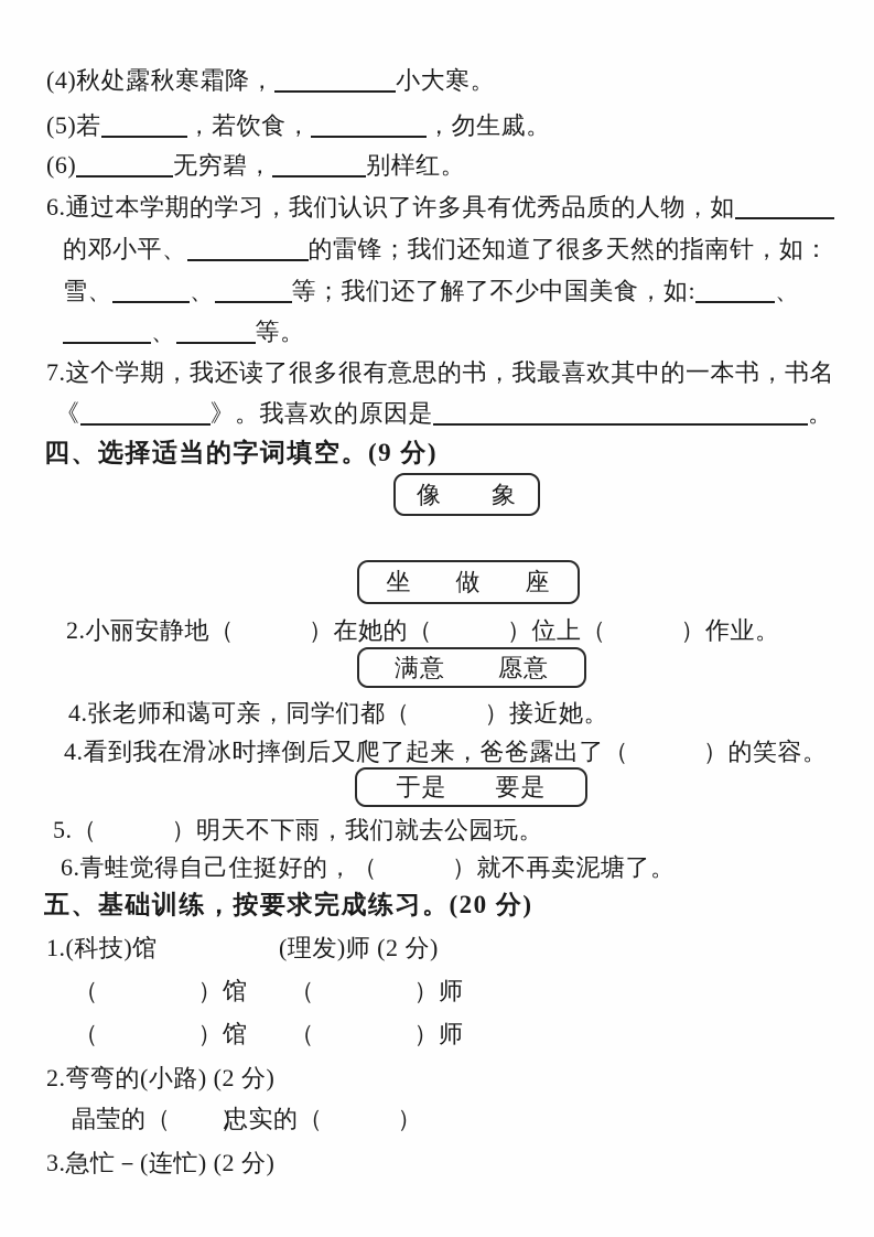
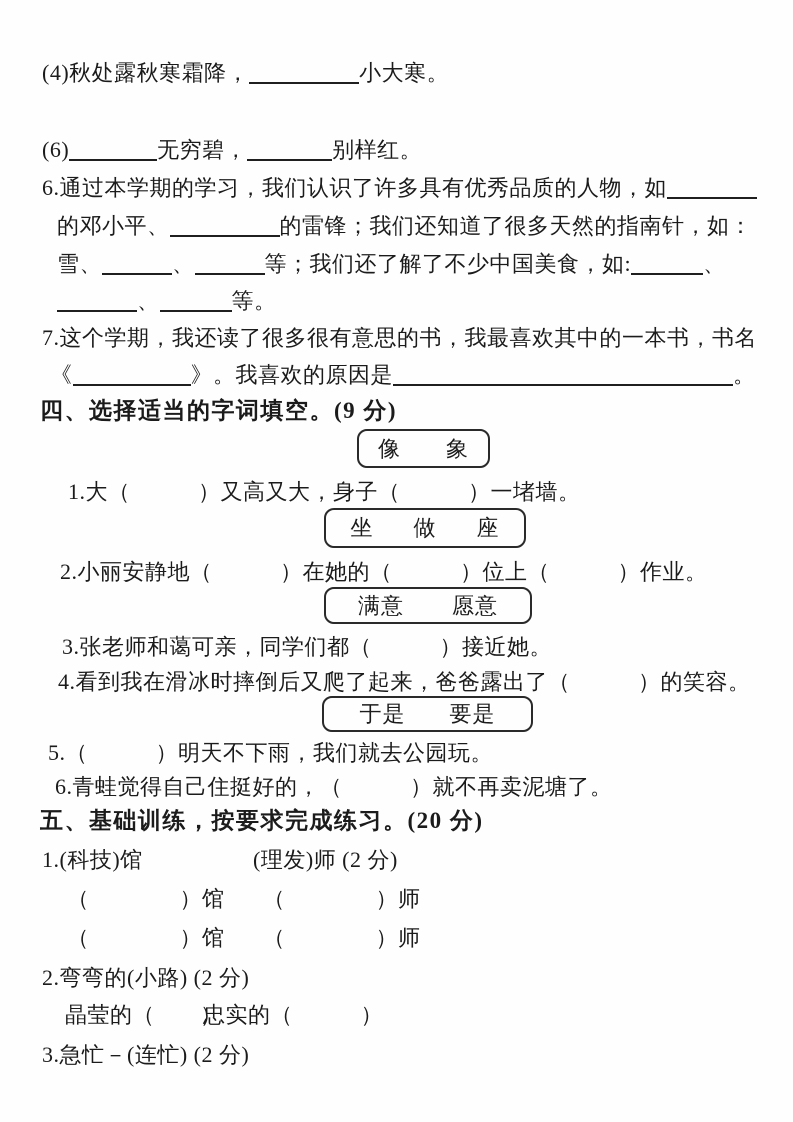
  (4)秋处露秋寒霜降， 小大寒。
- (5)若 ，若饮食， ，勿生戚。
  (6) 无穷碧， 别样红。
  6.通过本学期的学习，我们认识了许多具有优秀品质的人物，如
  的邓小平、 的雷锋；我们还知道了很多天然的指南针，如：
  雪、 、 等；我们还了解了不少中国美食，如: 、
  、 等。
  7.这个学期，我还读了很多很有意思的书，我最喜欢其中的一本书，书名
  《 》。我喜欢的原因是 。
  四、选择适当的字词填空。(9 分)
  像
  象
+ 1.大（ ）又高又大，身子（ ）一堵墙。
  坐
  做
  座
  2.小丽安静地（ ）在她的（ ）位上（ ）作业。
  满意
  愿意
- 4.张老师和蔼可亲，同学们都（ ）接近她。
+ 3.张老师和蔼可亲，同学们都（ ）接近她。
  4.看到我在滑冰时摔倒后又爬了起来，爸爸露出了（ ）的笑容。
  于是
  要是
  5.（ ）明天不下雨，我们就去公园玩。
  6.青蛙觉得自己住挺好的，（ ）就不再卖泥塘了。
  五、基础训练，按要求完成练习。(20 分)
  1.(科技)馆
  (理发)师 (2 分)
  （ ）馆
  （ ）师
  （ ）馆
  （ ）师
  2.弯弯的(小路) (2 分)
  晶莹的（ ）
  忠实的（ ）
  3.急忙－(连忙) (2 分)
